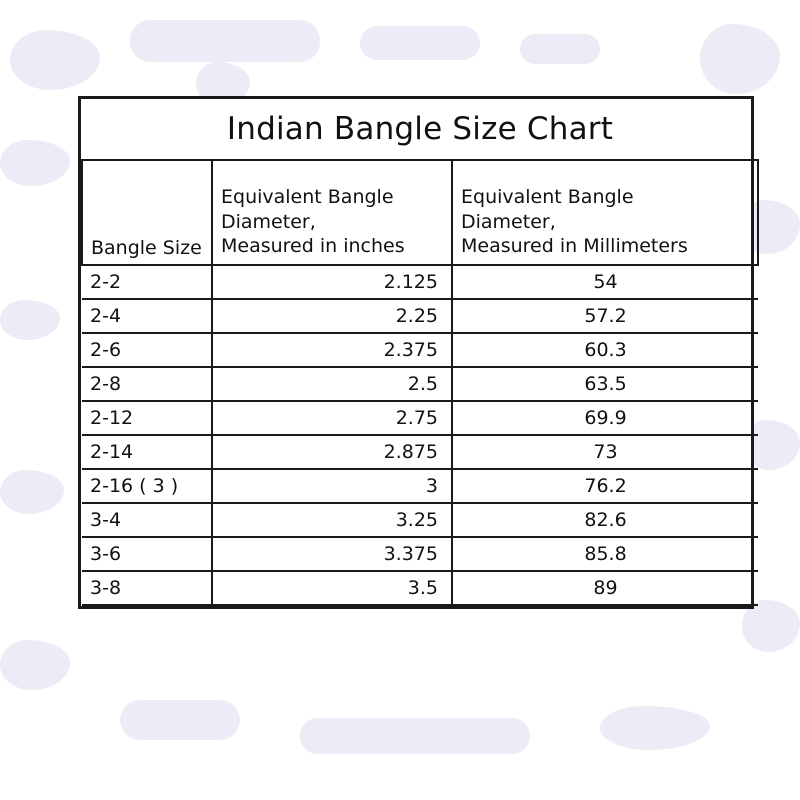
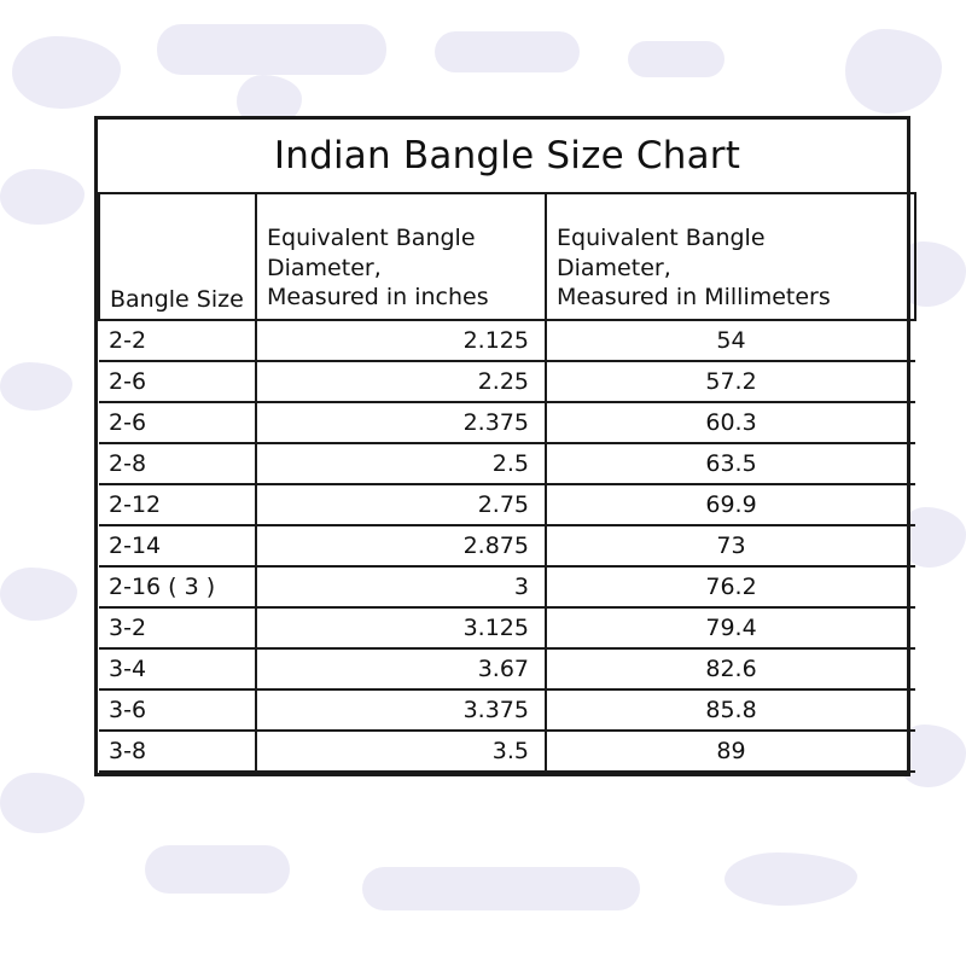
  Indian Bangle Size Chart
  Bangle Size	Equivalent Bangle Diameter, Measured in inches	Equivalent Bangle Diameter, Measured in Millimeters
  2-2	2.125	54
- 2-4	2.25	57.2
+ 2-6	2.25	57.2
  2-6	2.375	60.3
  2-8	2.5	63.5
  2-12	2.75	69.9
  2-14	2.875	73
  2-16 ( 3 )	3	76.2
+ 3-2	3.125	79.4
- 3-4	3.25	82.6
+ 3-4	3.67	82.6
  3-6	3.375	85.8
  3-8	3.5	89
